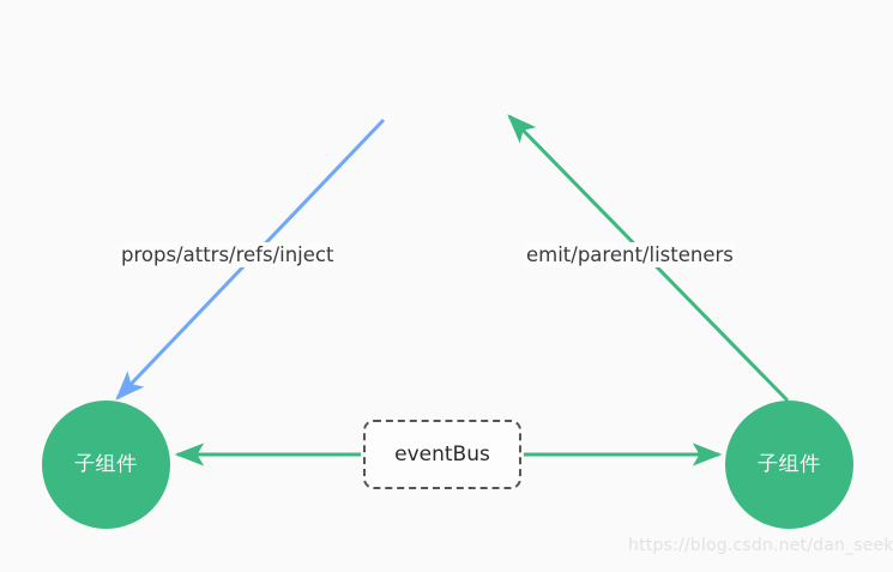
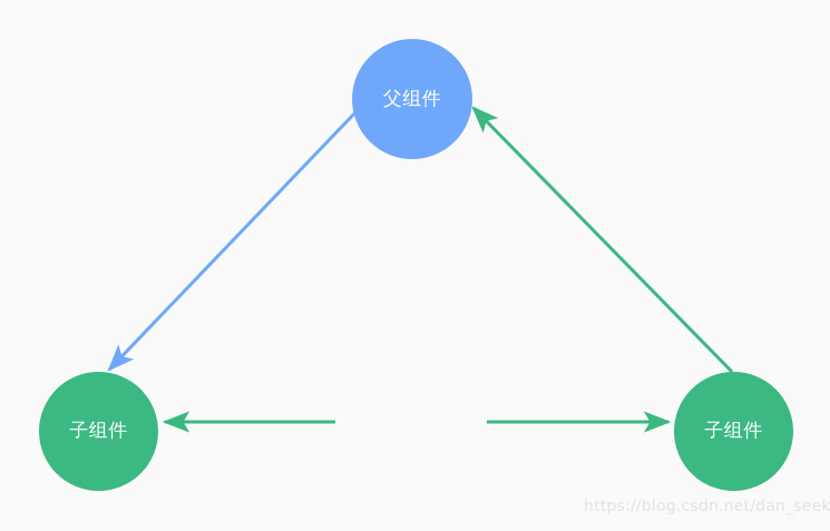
+ 父组件
  子组件
  子组件
- eventBus
- props/attrs/refs/inject
- emit/parent/listeners
  https://blog.csdn.net/dan_seek
